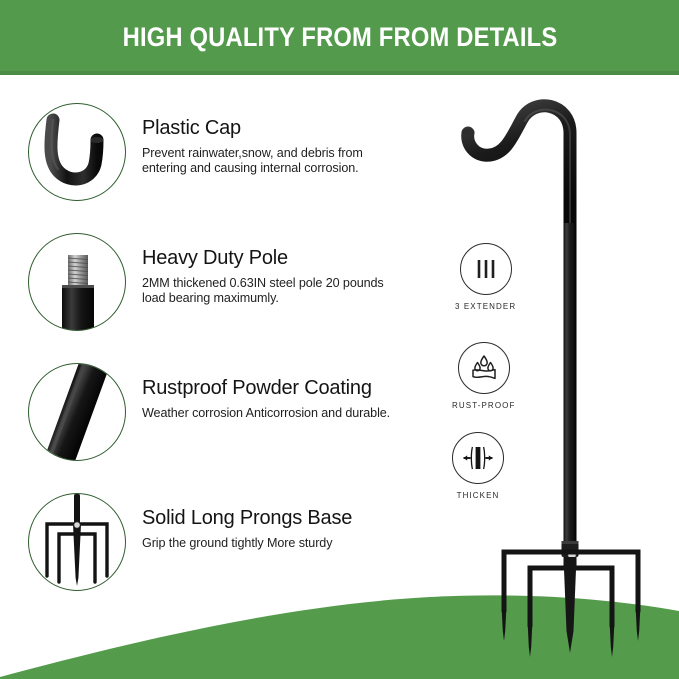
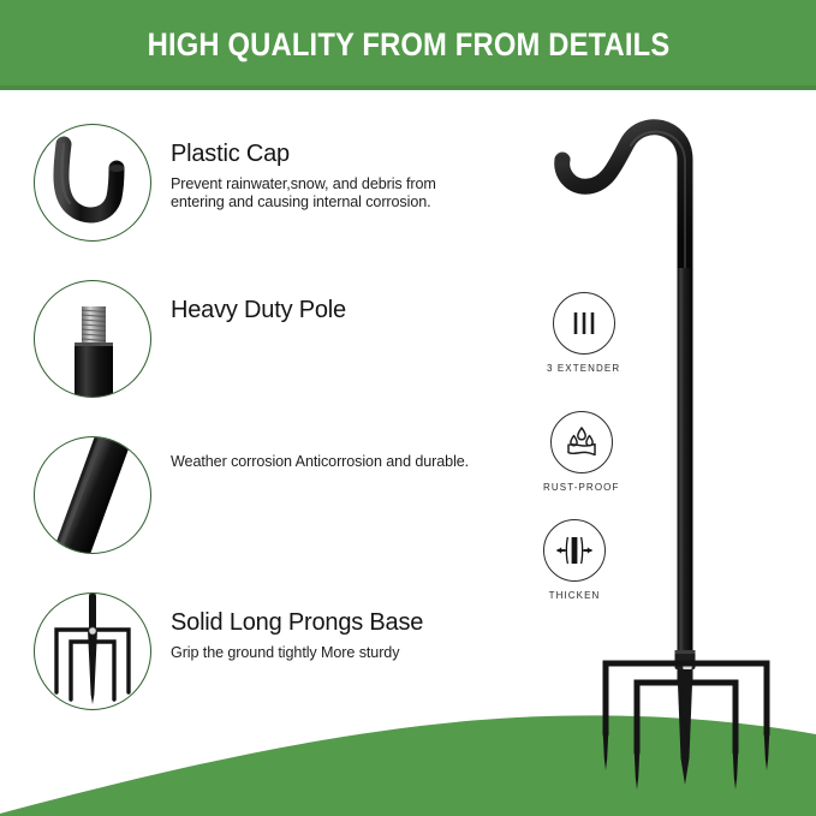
  HIGH QUALITY FROM FROM DETAILS
  Plastic Cap
  Prevent rainwater,snow, and debris from entering and causing internal corrosion.
  Heavy Duty Pole
- 2MM thickened 0.63IN steel pole 20 pounds load bearing maximumly.
- Rustproof Powder Coating
  Weather corrosion Anticorrosion and durable.
  Solid Long Prongs Base
  Grip the ground tightly More sturdy
  3 EXTENDER
  RUST-PROOF
  THICKEN
